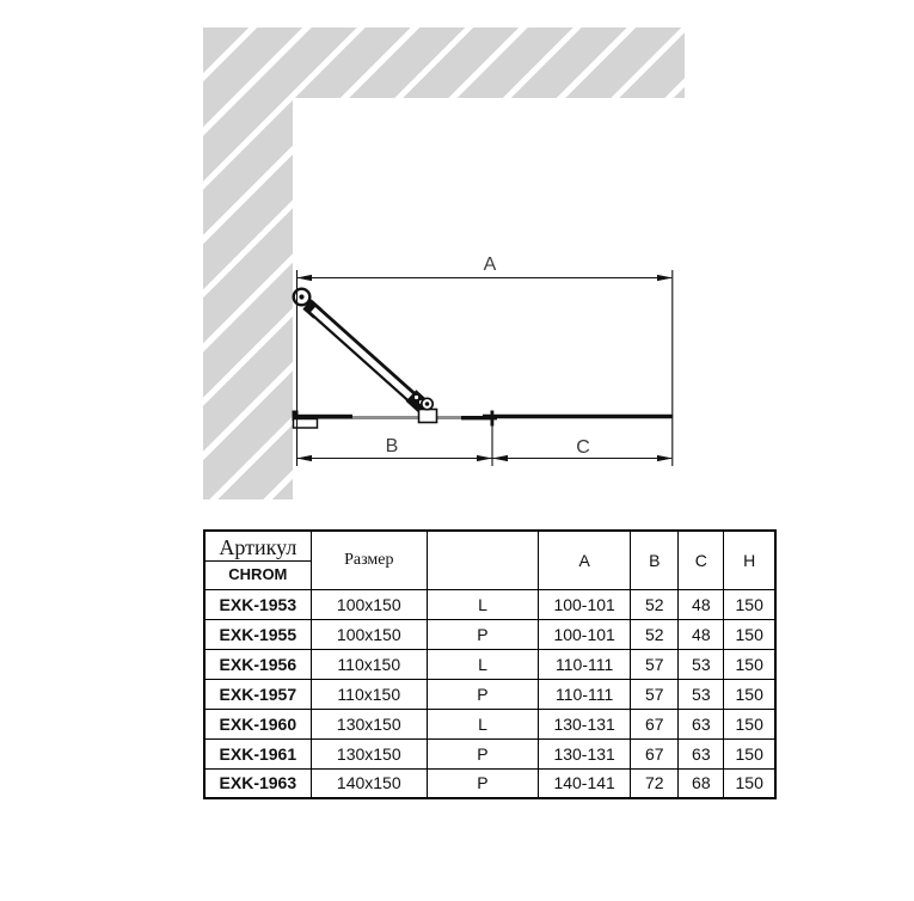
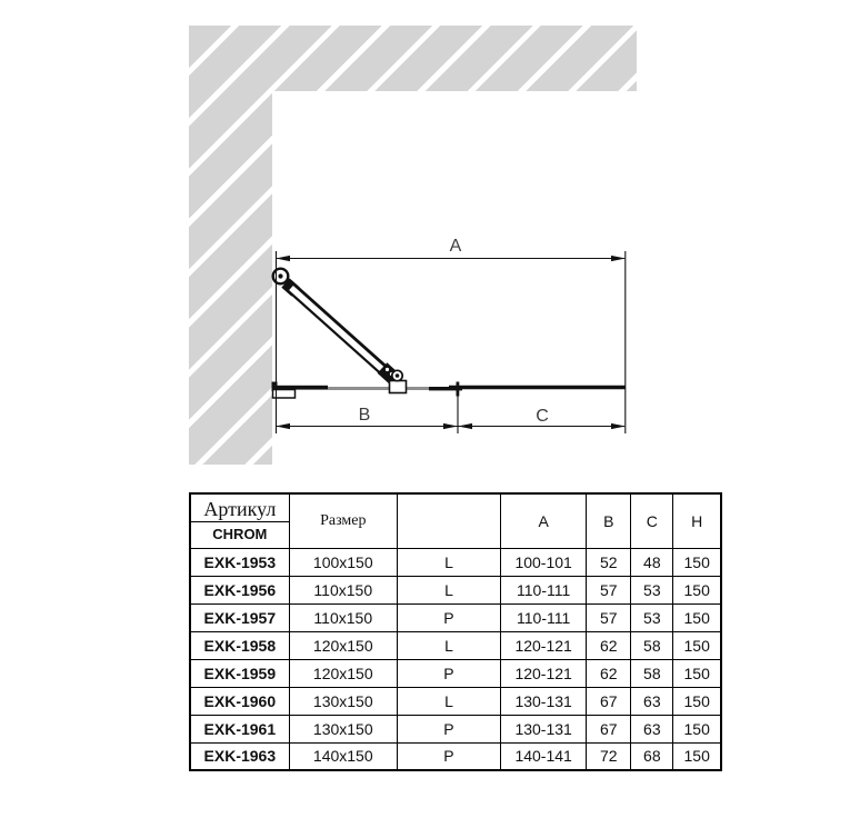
  A
  B
  C
  Артикул CHROM	Размер		A	B	C	H
  EXK-1953	100x150	L	100-101	52	48	150
- EXK-1955	100x150	P	100-101	52	48	150
  EXK-1956	110x150	L	110-111	57	53	150
  EXK-1957	110x150	P	110-111	57	53	150
+ EXK-1958	120x150	L	120-121	62	58	150
+ EXK-1959	120x150	P	120-121	62	58	150
  EXK-1960	130x150	L	130-131	67	63	150
  EXK-1961	130x150	P	130-131	67	63	150
  EXK-1963	140x150	P	140-141	72	68	150
